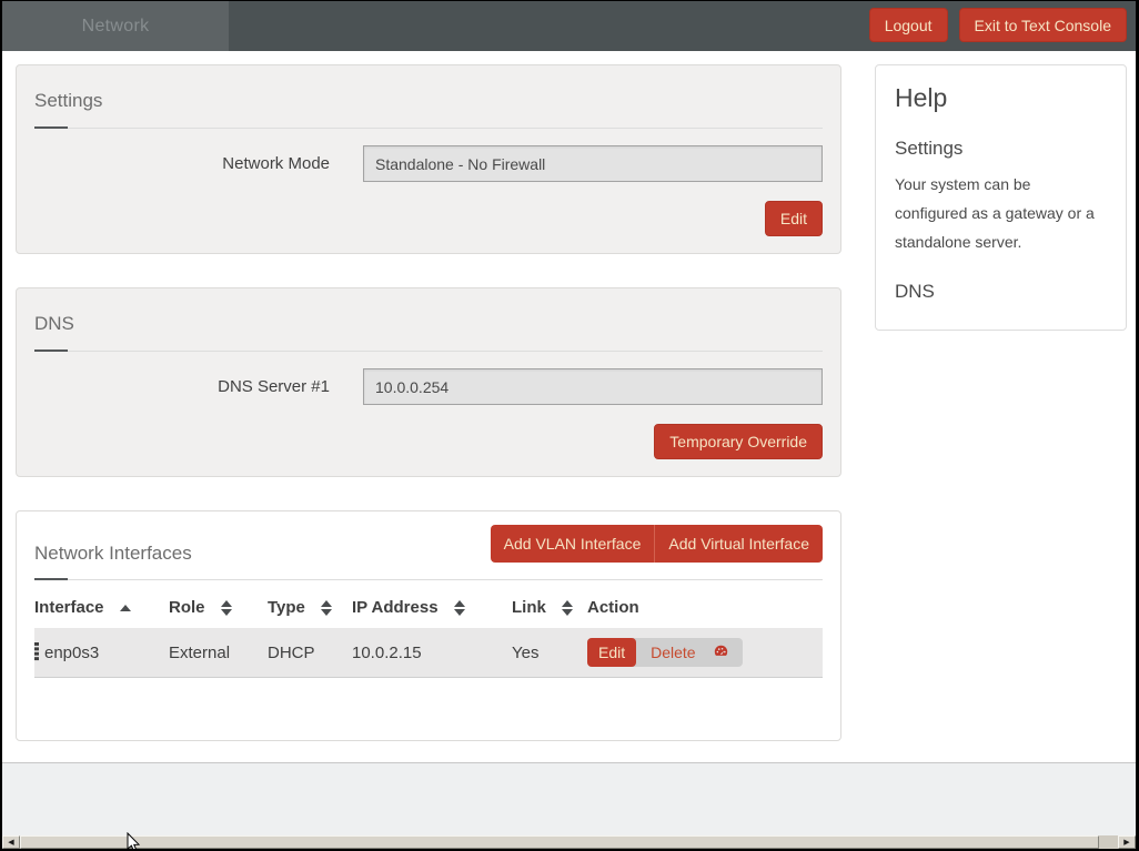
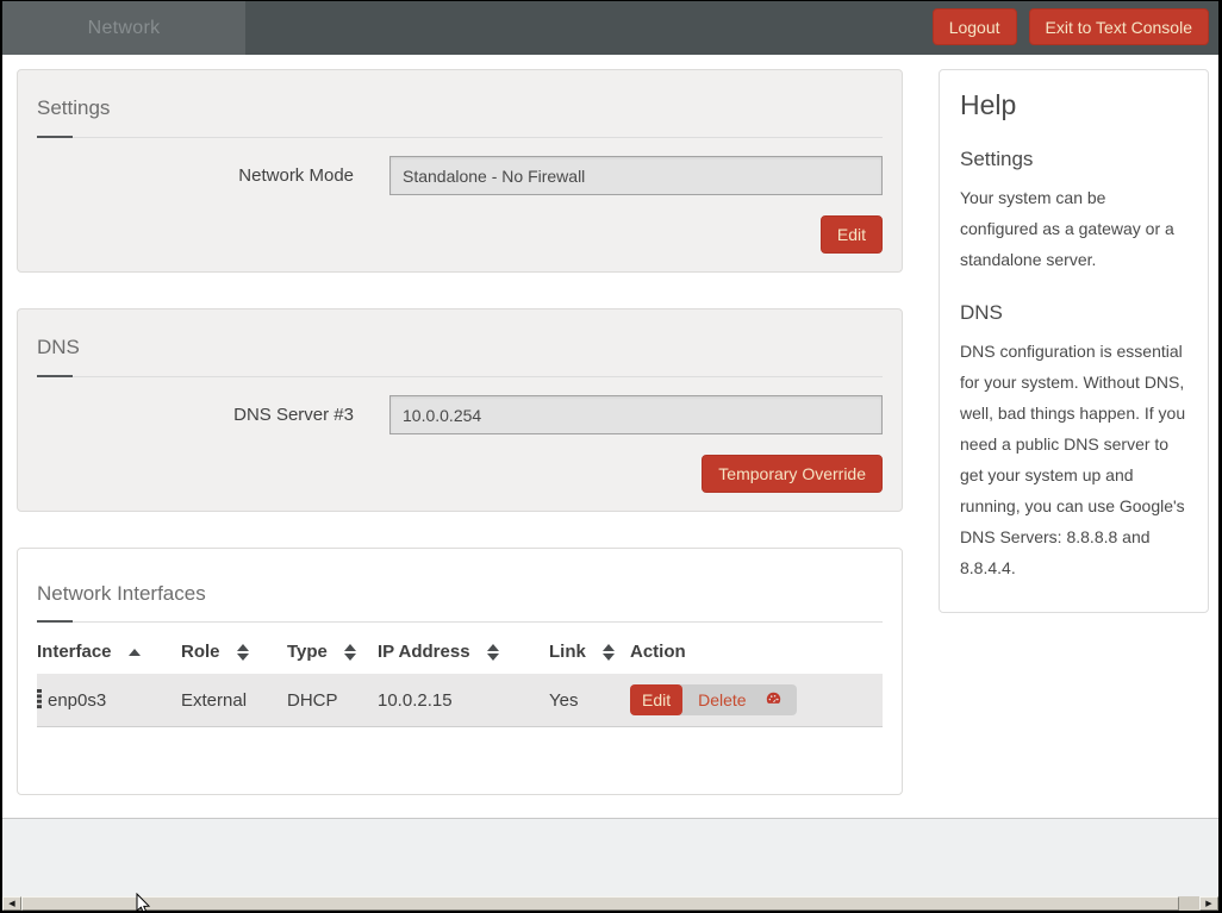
  Network
  Logout
  Exit to Text Console
  Settings
  Network Mode
  Standalone - No Firewall
  Edit
  DNS
- DNS Server #1
+ DNS Server #3
  10.0.0.254
  Temporary Override
  Network Interfaces
- Add VLAN Interface
- Add Virtual Interface
  Interface	Role	Type	IP Address	Link	Action
  enp0s3	External	DHCP	10.0.2.15	Yes	Edit Delete
  Help
  Settings
  Your system can be configured as a gateway or a standalone server.
  DNS
+ DNS configuration is essential for your system. Without DNS, well, bad things happen. If you need a public DNS server to get your system up and running, you can use Google's DNS Servers: 8.8.8.8 and 8.8.4.4.
